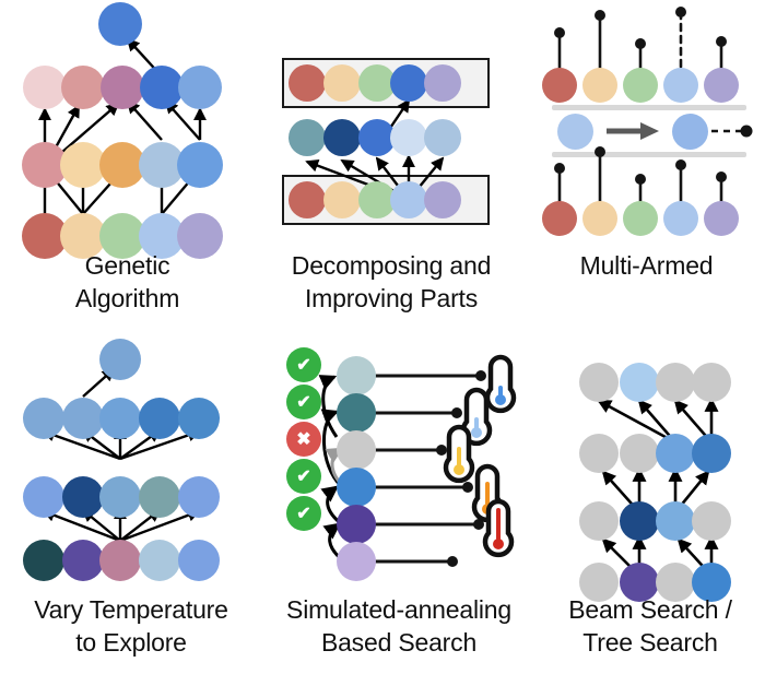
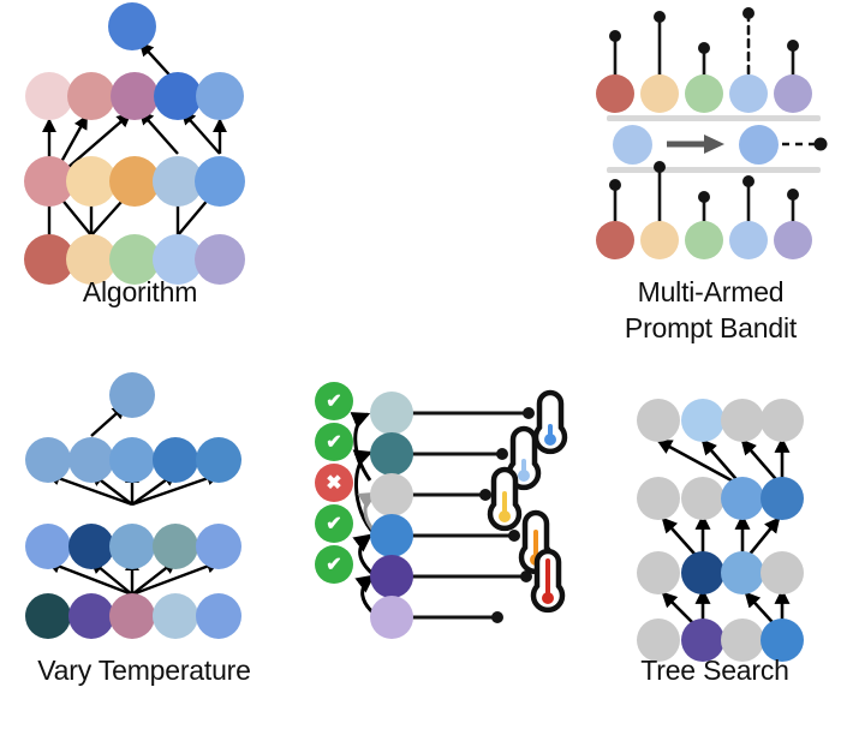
- Genetic
  Algorithm
- Decomposing and
- Improving Parts
  Multi-Armed
+ Prompt Bandit
  Vary Temperature
- to Explore
  ✔
  ✔
  ✖
  ✔
  ✔
- Simulated-annealing
- Based Search
- Beam Search /
  Tree Search
